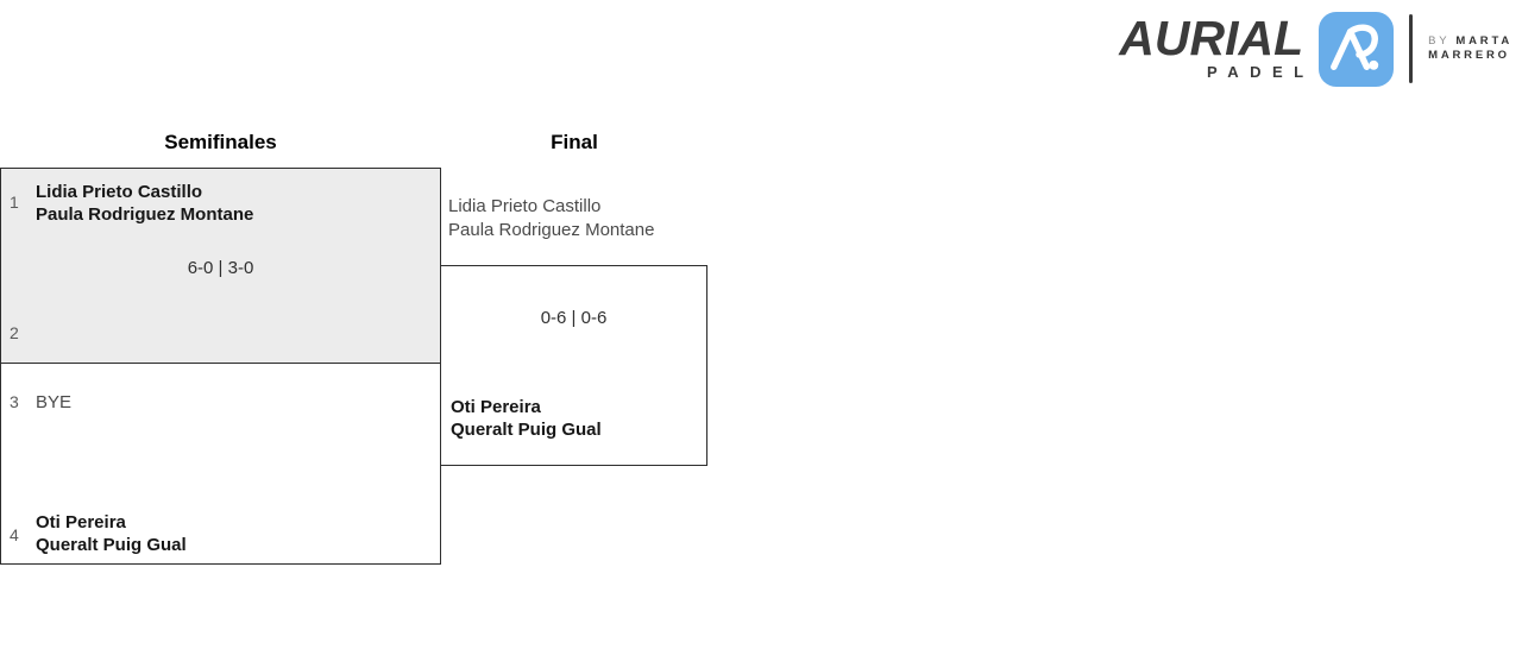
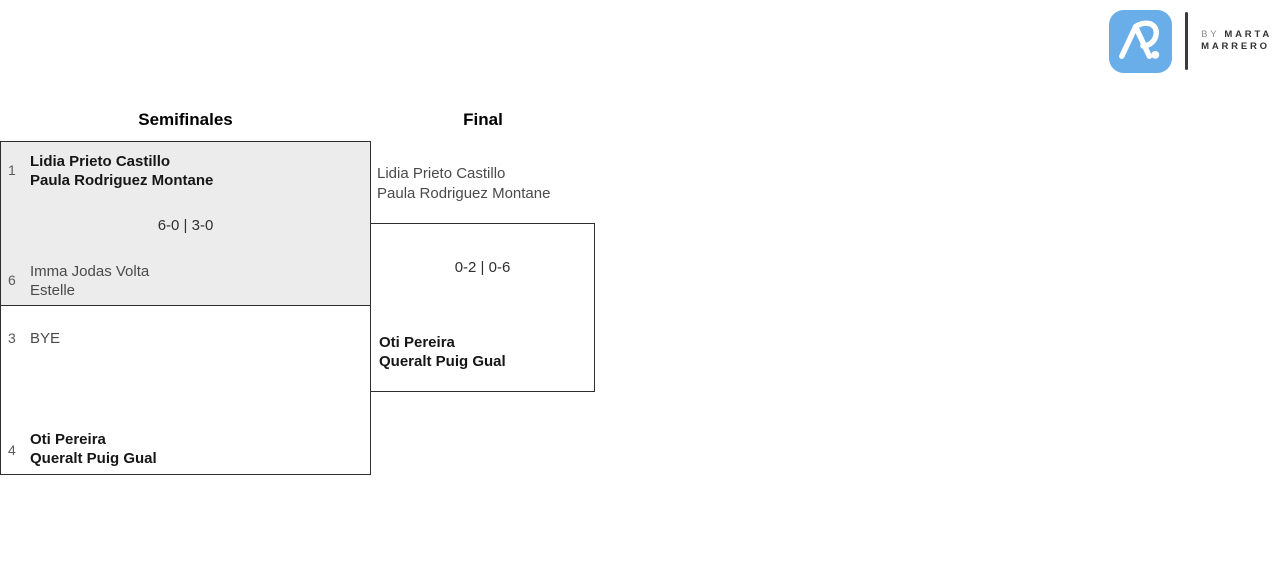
- AURIAL
- PADEL
  BY MARTA
  MARRERO
  Semifinales
  Final
  1
  Lidia Prieto Castillo
  Paula Rodriguez Montane
  6-0 | 3-0
- 2
+ 6
+ Imma Jodas Volta
+ Estelle
  3
  BYE
  4
  Oti Pereira
  Queralt Puig Gual
  Lidia Prieto Castillo
  Paula Rodriguez Montane
- 0-6 | 0-6
+ 0-2 | 0-6
  Oti Pereira
  Queralt Puig Gual
